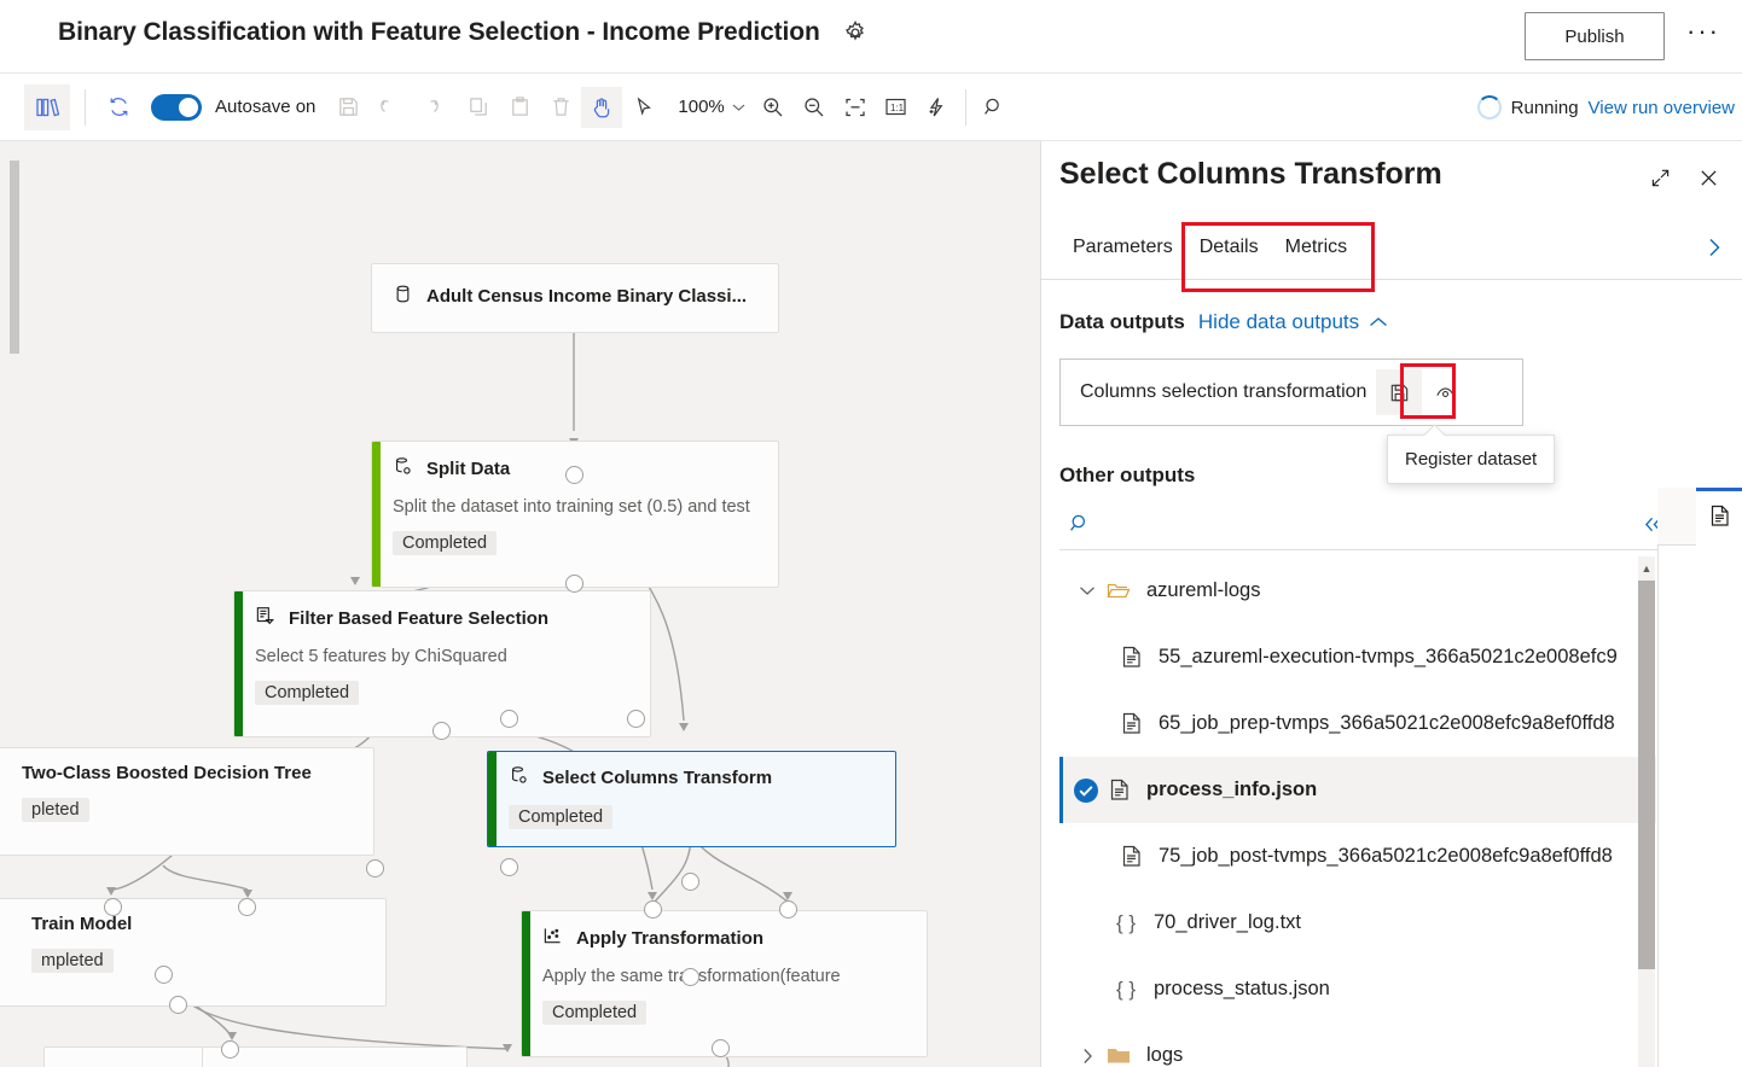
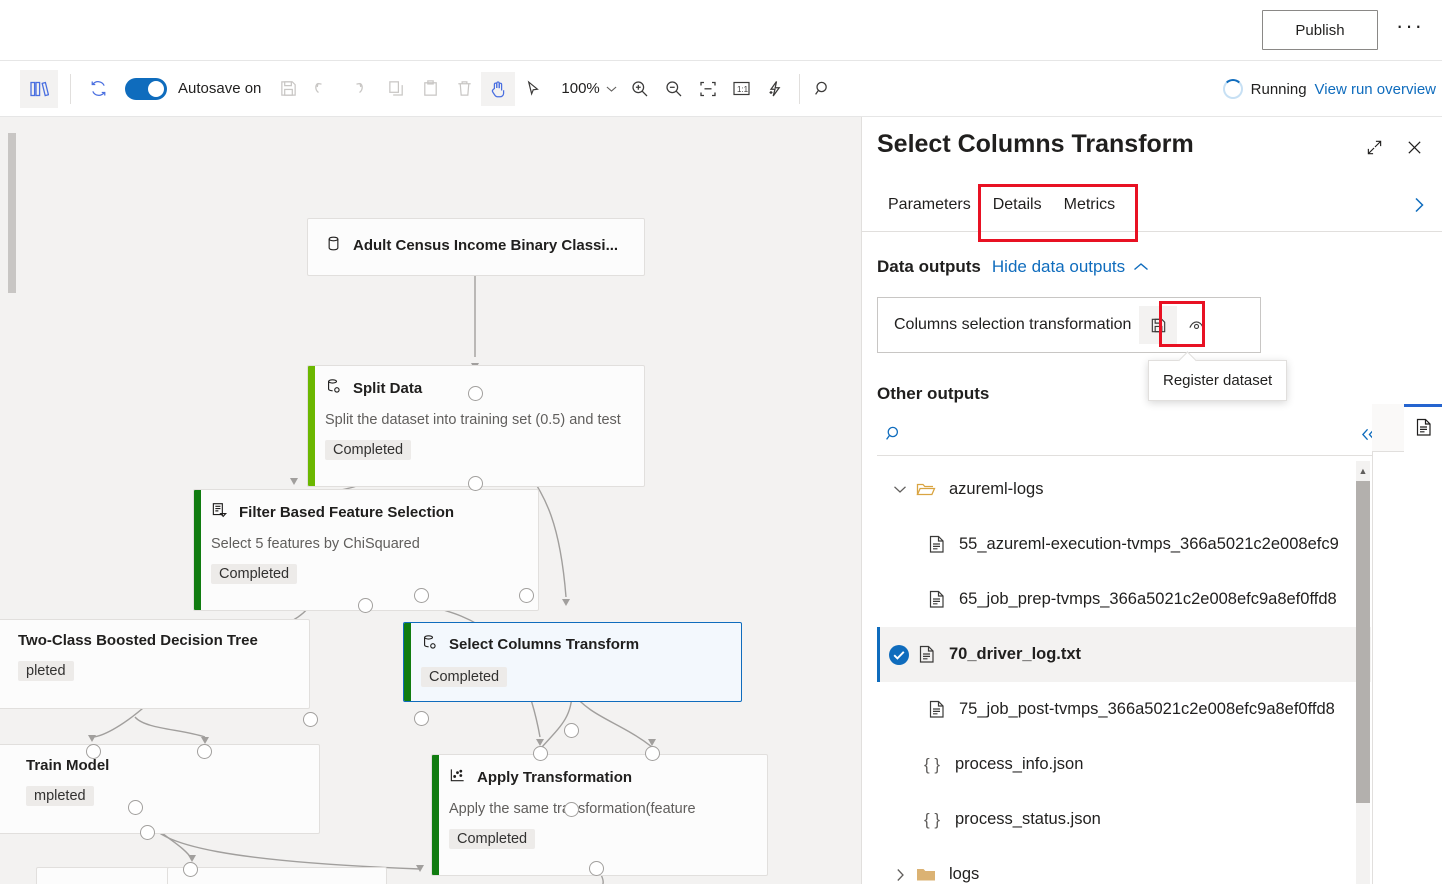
- Binary Classification with Feature Selection - Income Prediction
  Publish
  ···
  Autosave on
  100%
  1:1
  Running
  View run overview
  Adult Census Income Binary Classi...
  Split Data
  Split the dataset into training set (0.5) and test
  Completed
  Filter Based Feature Selection
  Select 5 features by ChiSquared
  Completed
  Two-Class Boosted Decision Tree
  pleted
  Select Columns Transform
  Completed
  Train Model
  mpleted
  Apply Transformation
  Apply the same trsformation(feature
  Completed
  Select Columns Transform
  Parameters
  Details
  Metrics
  Data outputs
  Hide data outputs
  Columns selection transformation
  Register dataset
  Other outputs
  azureml-logs
  55_azureml-execution-tvmps_366a5021c2e008efc9
  65_job_prep-tvmps_366a5021c2e008efc9a8ef0ffd8
- process_info.json
+ 70_driver_log.txt
  75_job_post-tvmps_366a5021c2e008efc9a8ef0ffd8
  { }
- 70_driver_log.txt
+ process_info.json
  { }
  process_status.json
  logs
  ▲
